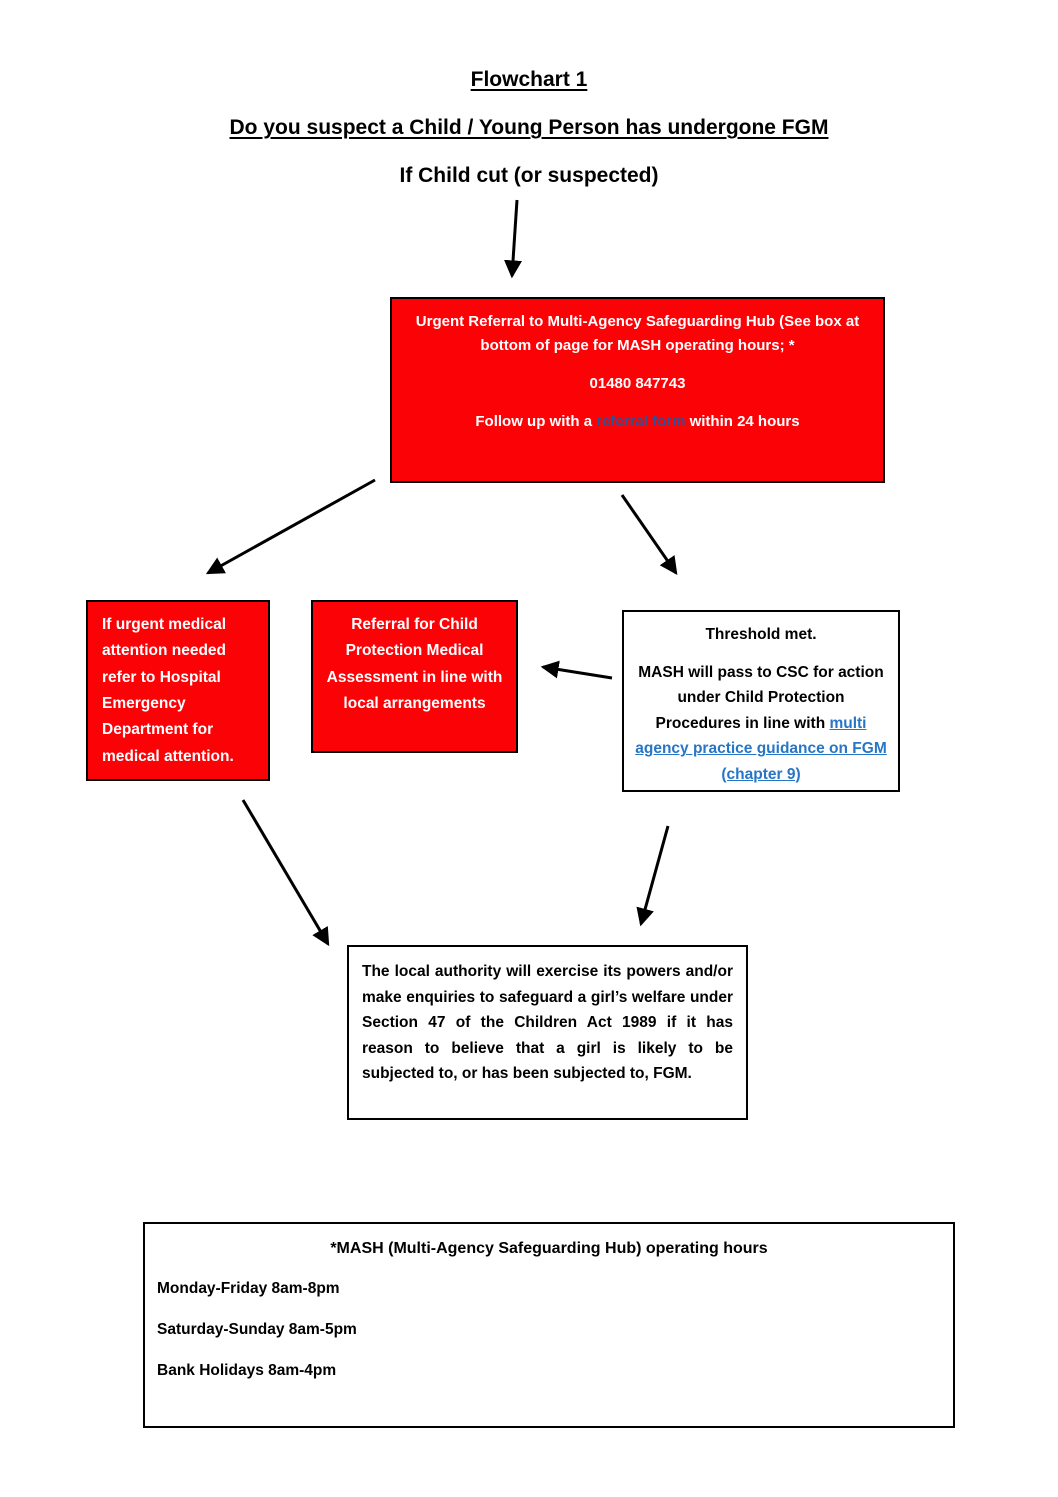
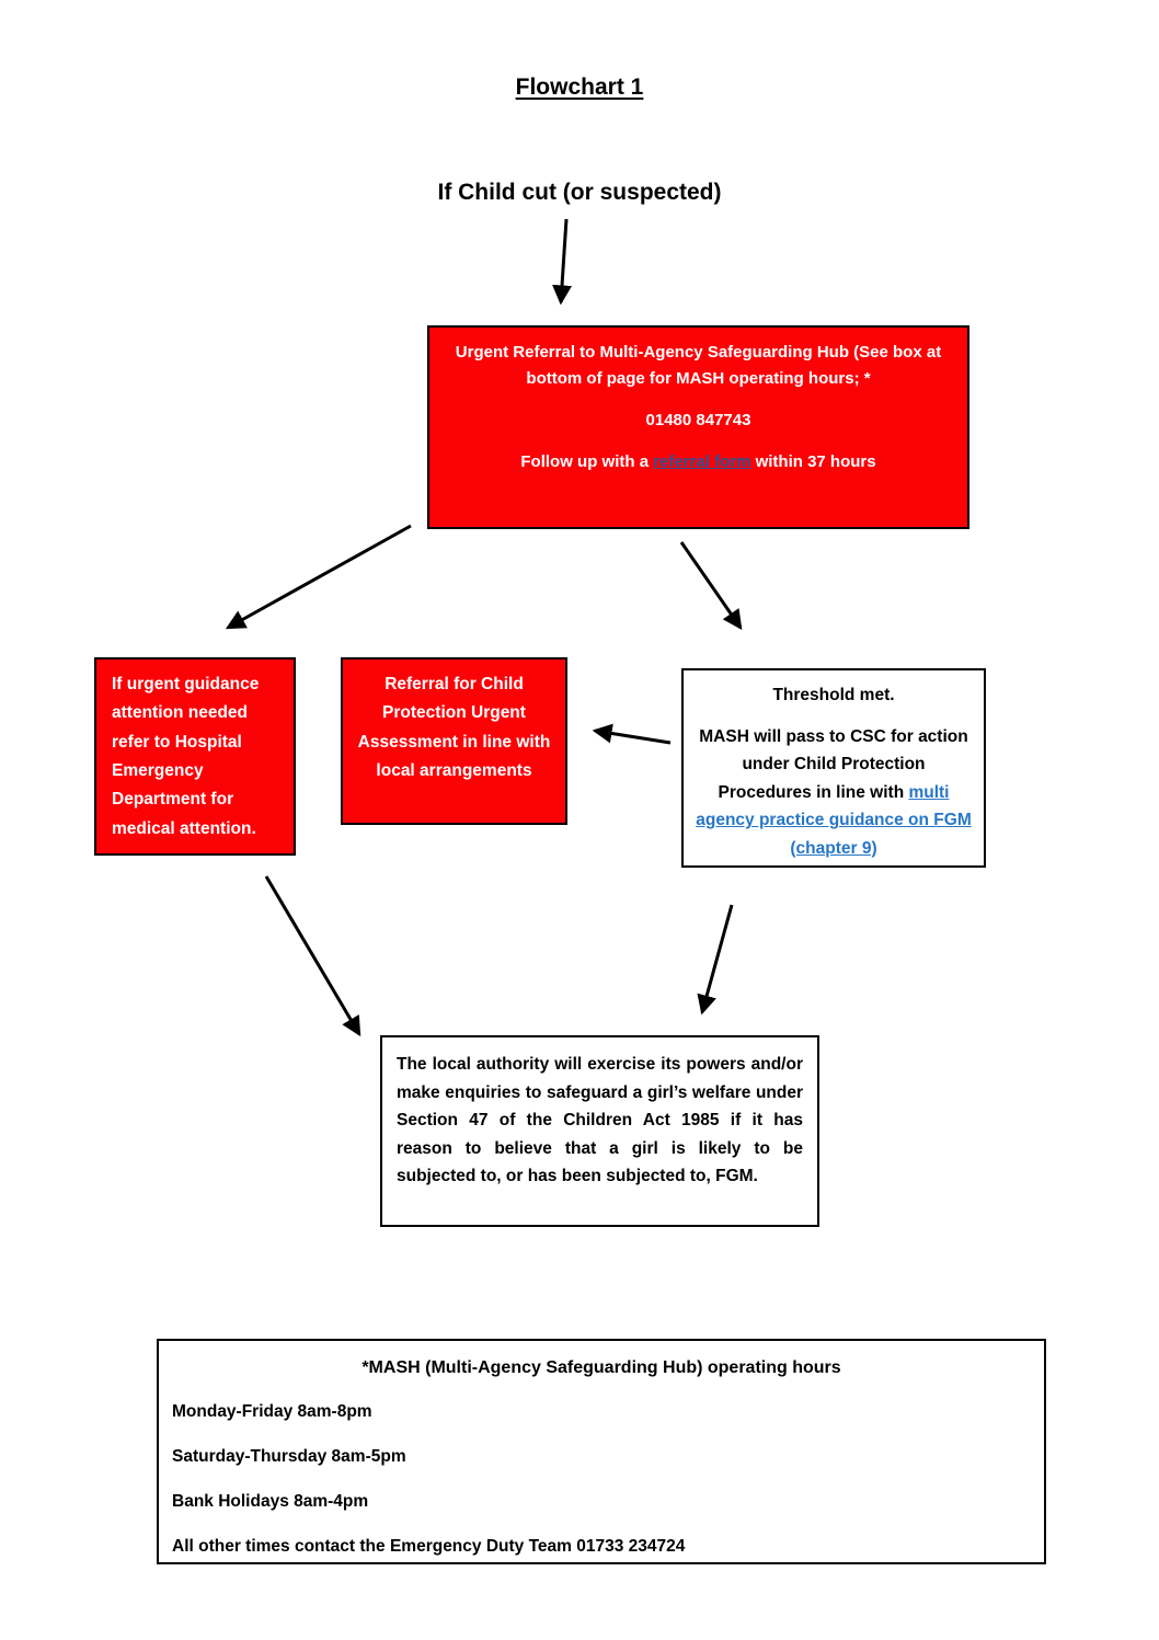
  Flowchart 1
- Do you suspect a Child / Young Person has undergone FGM
  If Child cut (or suspected)
  Urgent Referral to Multi-Agency Safeguarding Hub (See box at bottom of page for MASH operating hours; *
  01480 847743
- Follow up with a referral form within 24 hours
+ Follow up with a referral form within 37 hours
- If urgent medical attention needed refer to Hospital Emergency Department for medical attention.
+ If urgent guidance attention needed refer to Hospital Emergency Department for medical attention.
- Referral for Child Protection Medical Assessment in line with local arrangements
+ Referral for Child Protection Urgent Assessment in line with local arrangements
  Threshold met.
  MASH will pass to CSC for action under Child Protection Procedures in line with multi agency practice guidance on FGM (chapter 9)
- The local authority will exercise its powers and/or make enquiries to safeguard a girl’s welfare under Section 47 of the Children Act 1989 if it has reason to believe that a girl is likely to be subjected to, or has been subjected to, FGM.
+ The local authority will exercise its powers and/or make enquiries to safeguard a girl’s welfare under Section 47 of the Children Act 1985 if it has reason to believe that a girl is likely to be subjected to, or has been subjected to, FGM.
  *MASH (Multi-Agency Safeguarding Hub) operating hours
  Monday-Friday 8am-8pm
- Saturday-Sunday 8am-5pm
+ Saturday-Thursday 8am-5pm
  Bank Holidays 8am-4pm
+ All other times contact the Emergency Duty Team 01733 234724
